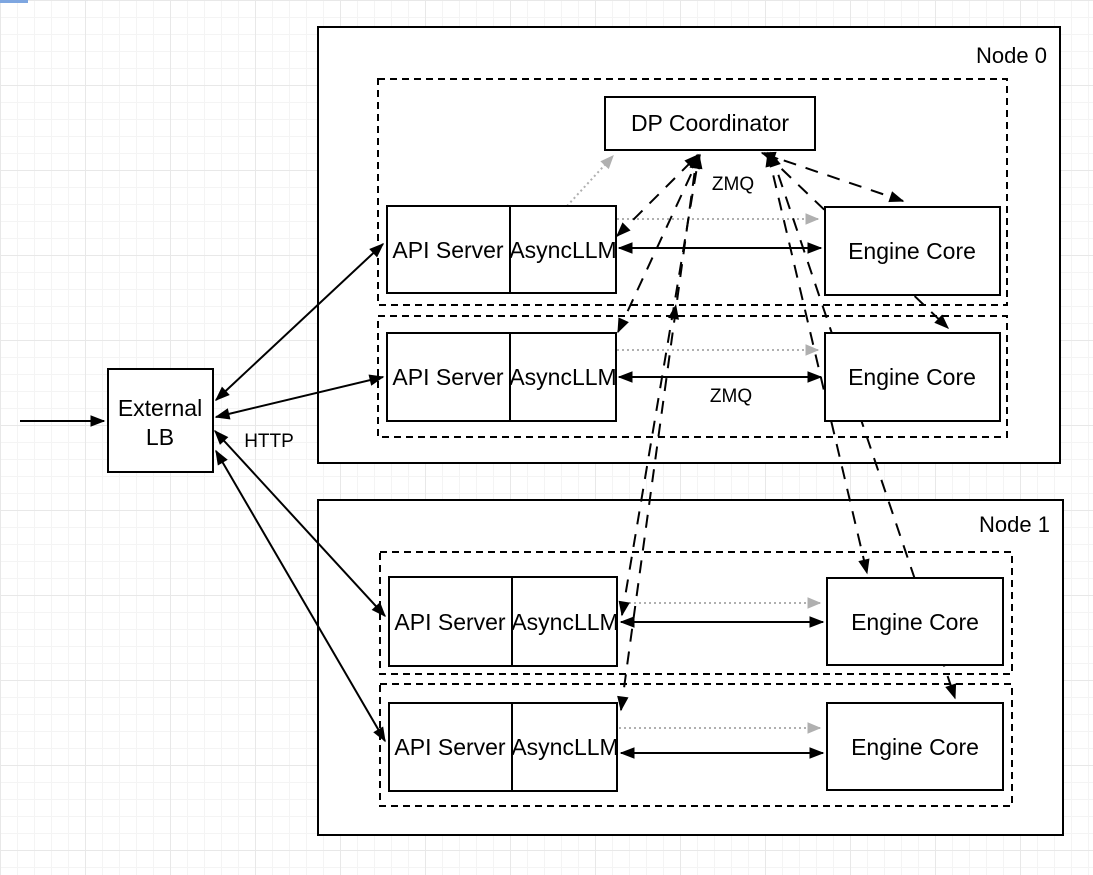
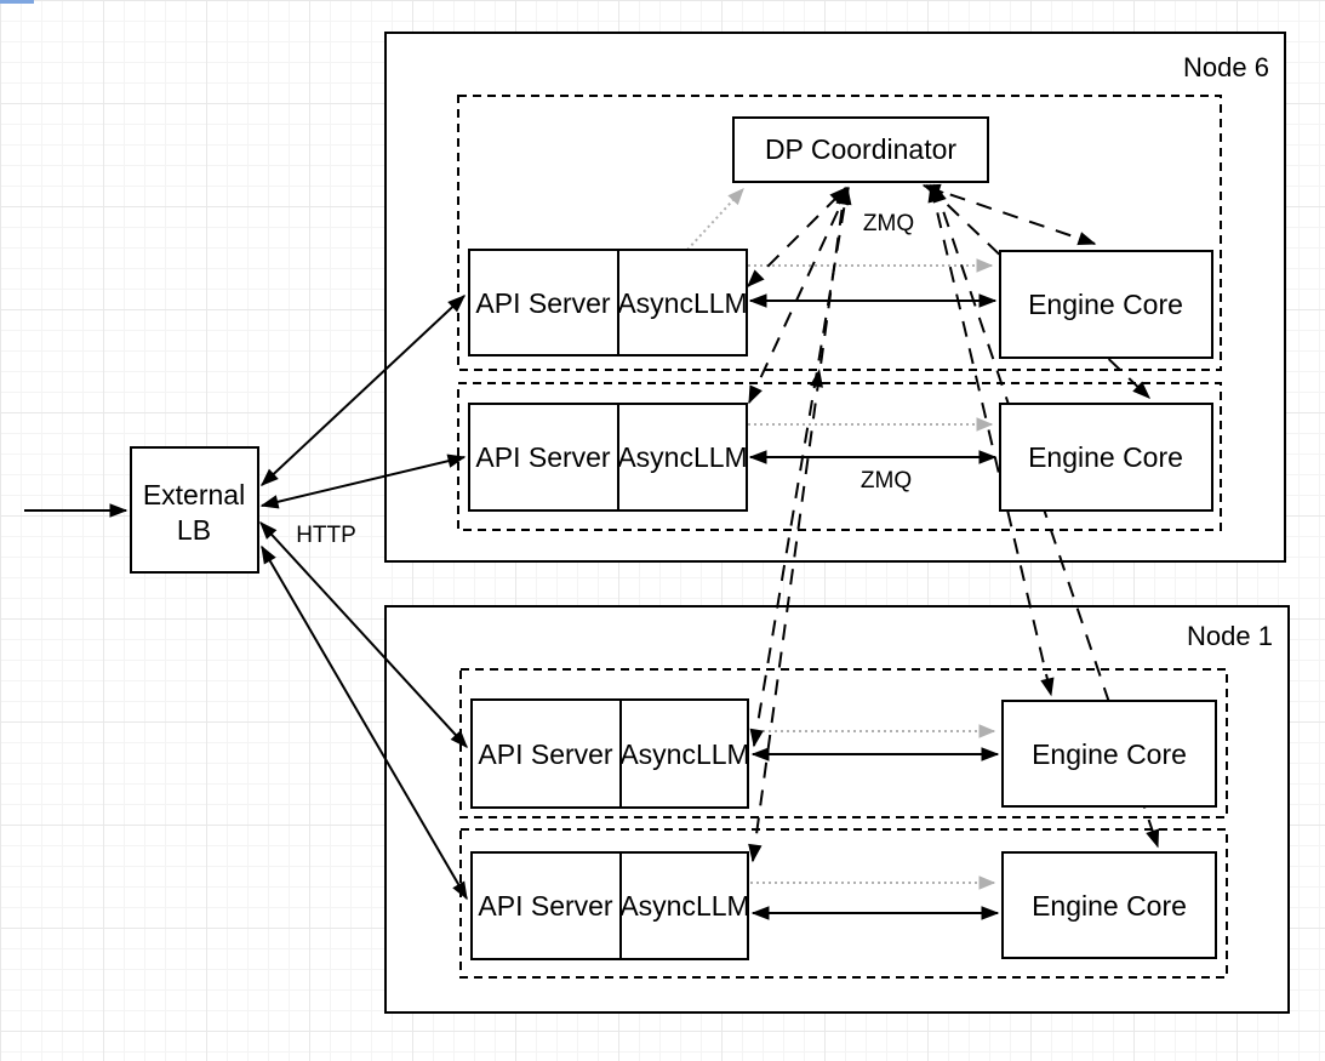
- Node 0
+ Node 6
  Node 1
  External
  LB
  DP Coordinator
  API Server
  AsyncLLM
  Engine Core
  API Server
  AsyncLLM
  Engine Core
  API Server
  AsyncLLM
  Engine Core
  API Server
  AsyncLLM
  Engine Core
  ZMQ
  ZMQ
  HTTP
